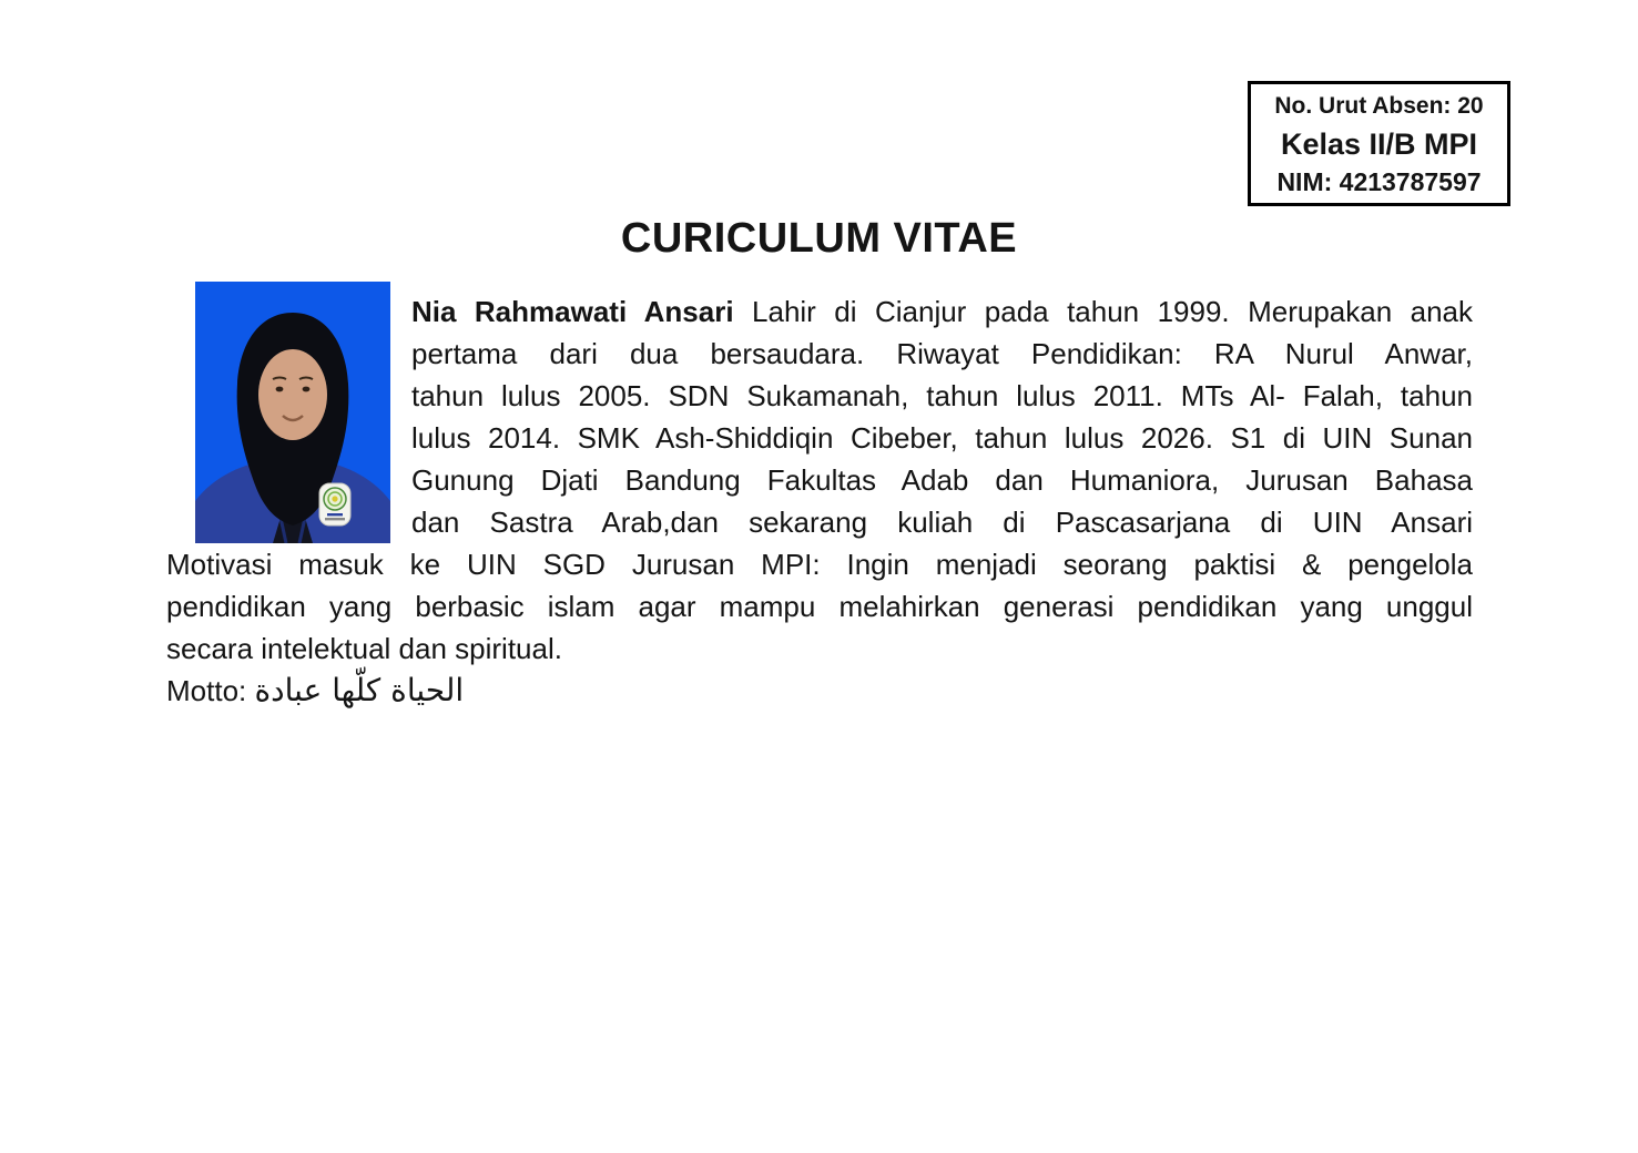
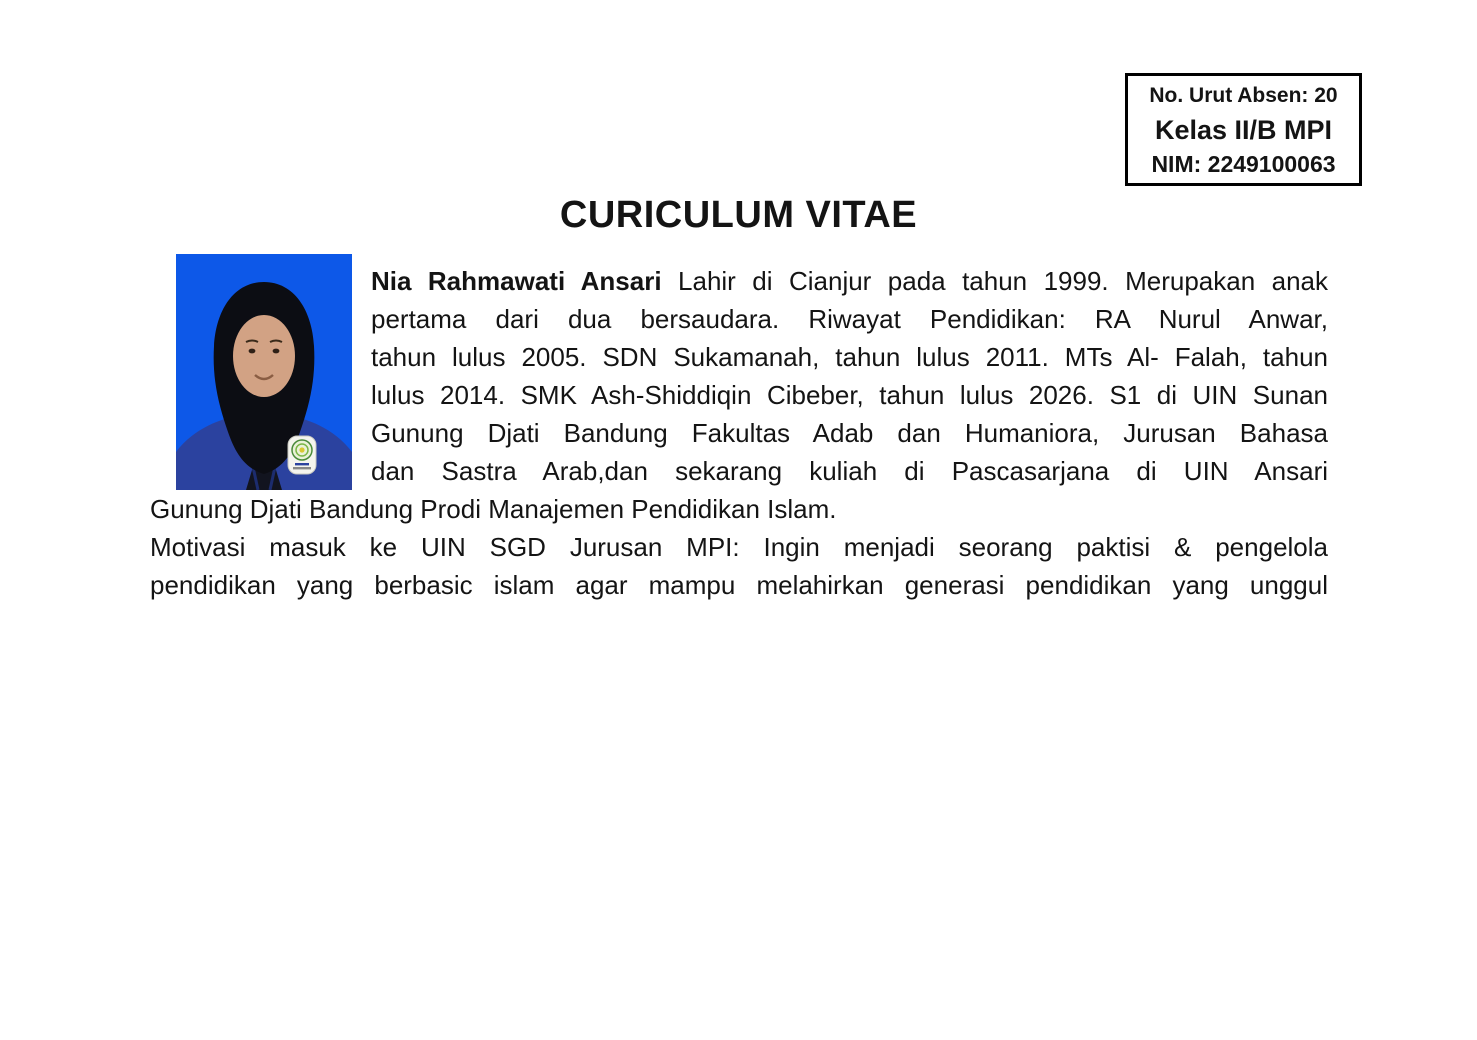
  No. Urut Absen: 20
  Kelas II/B MPI
- NIM: 4213787597
+ NIM: 2249100063
  CURICULUM VITAE
  Nia Rahmawati Ansari Lahir di Cianjur pada tahun 1999. Merupakan anak
  pertama dari dua bersaudara. Riwayat Pendidikan: RA Nurul Anwar,
  tahun lulus 2005. SDN Sukamanah, tahun lulus 2011. MTs Al- Falah, tahun
  lulus 2014. SMK Ash-Shiddiqin Cibeber, tahun lulus 2026. S1 di UIN Sunan
  Gunung Djati Bandung Fakultas Adab dan Humaniora, Jurusan Bahasa
  dan Sastra Arab,dan sekarang kuliah di Pascasarjana di UIN Ansari
+ Gunung Djati Bandung Prodi Manajemen Pendidikan Islam.
  Motivasi masuk ke UIN SGD Jurusan MPI: Ingin menjadi seorang paktisi & pengelola
  pendidikan yang berbasic islam agar mampu melahirkan generasi pendidikan yang unggul
- secara intelektual dan spiritual.
- Motto: الحياة كلّها عبادة
